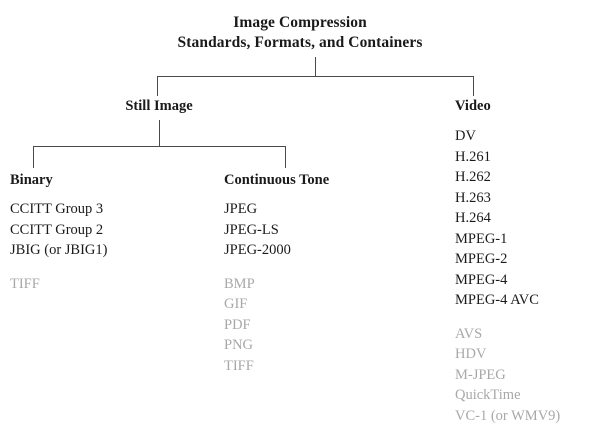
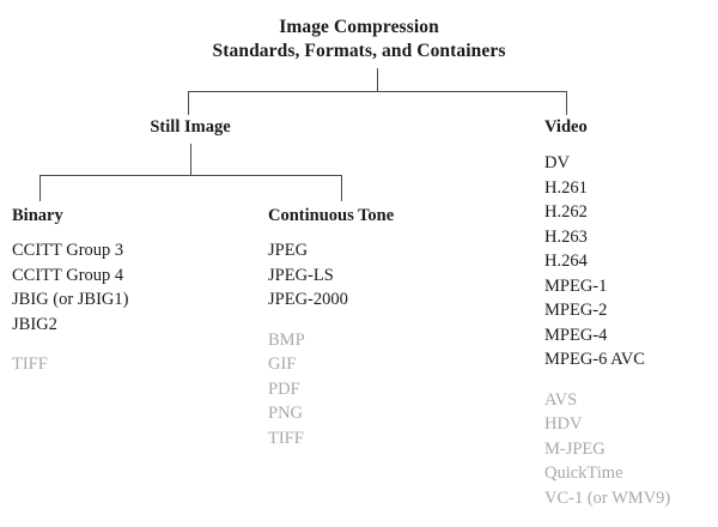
  Image Compression
  Standards, Formats, and Containers
  Still Image
  Video
  Binary
  Continuous Tone
  CCITT Group 3
- CCITT Group 2
+ CCITT Group 4
  JBIG (or JBIG1)
+ JBIG2
  TIFF
  JPEG
  JPEG-LS
  JPEG-2000
  BMP
  GIF
  PDF
  PNG
  TIFF
  DV
  H.261
  H.262
  H.263
  H.264
  MPEG-1
  MPEG-2
  MPEG-4
- MPEG-4 AVC
+ MPEG-6 AVC
  AVS
  HDV
  M-JPEG
  QuickTime
  VC-1 (or WMV9)
